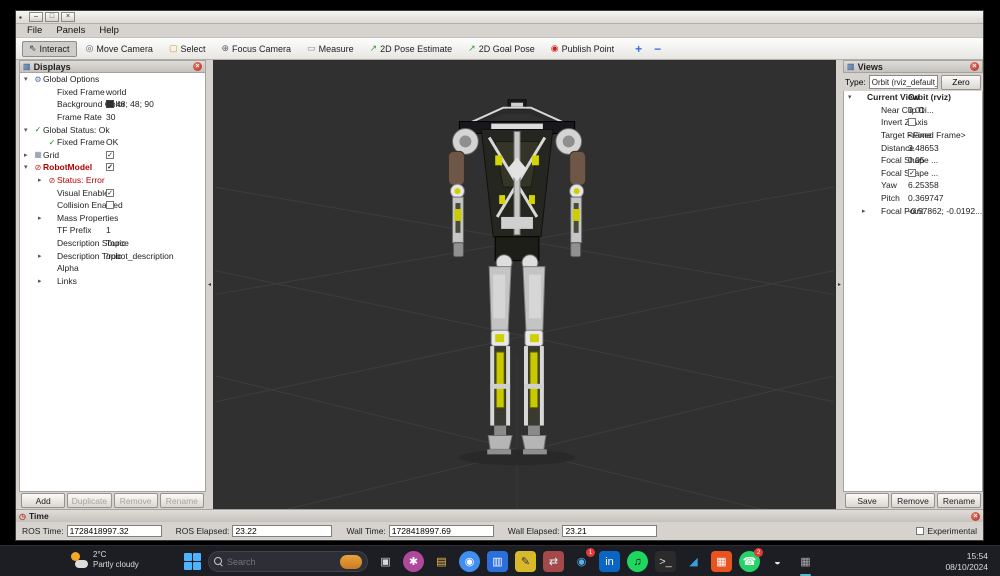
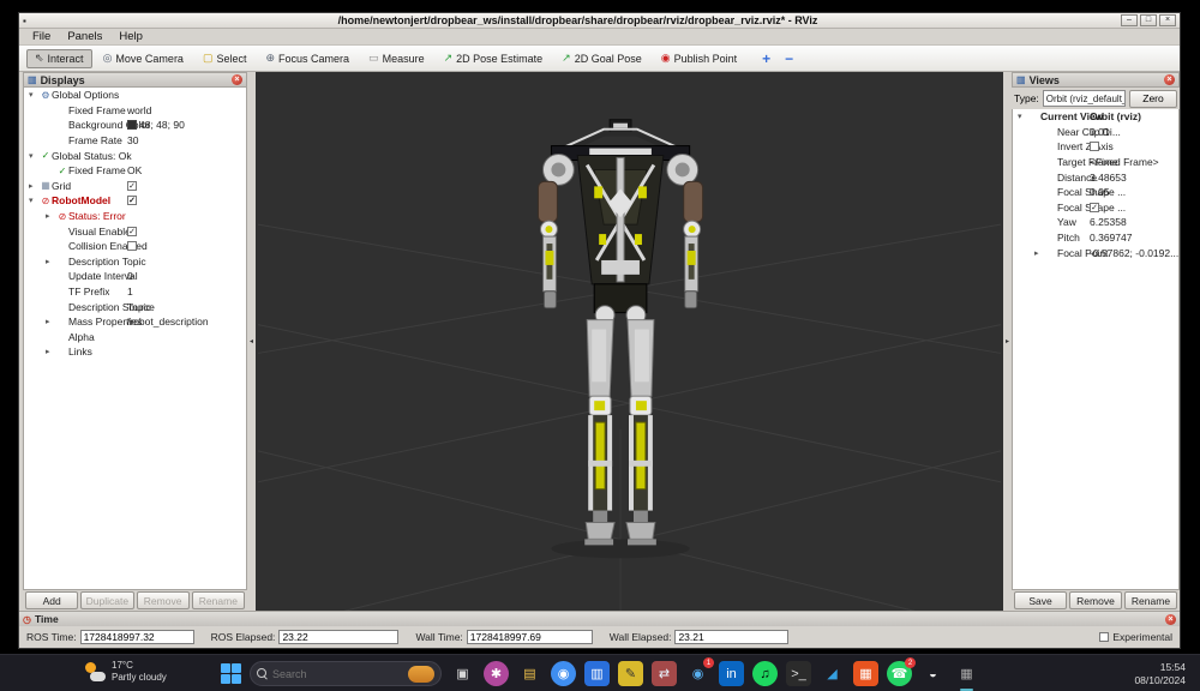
  ▪
+ /home/newtonjert/dropbear_ws/install/dropbear/share/dropbear/rviz/dropbear_rviz.rviz* - RViz
  File
  Panels
  Help
  ⇖
  Interact
  ◎
  Move Camera
  ▢
  Select
  ⊕
  Focus Camera
  ▭
  Measure
  ↗
  2D Pose Estimate
  ↗
  2D Goal Pose
  ◉
  Publish Point
  +
  −
  ▥
  Displays
  ⚙
  Global Options
  Fixed Frame
  world
  Backgroundlor
  48; 48; 90
  Frame Rate
  30
  ✓
  Global Status: Ok
  ✓
  Fixed Frame
  OK
  ▦
  Grid
  ⊘
  RobotModel
  ⊘
  Status: Error
  Visual Enabl
  Collision Enaed
- Mass Properties
+ Description Topic
+ Update Interval
+ 0
  TF Prefix
  1
  Description Source
  Topic
- Description Topic
+ Mass Properties
  /robot_description
  Alpha
  Links
  Add
  Duplicate
  Remove
  Rename
  ▥
  Views
  Type:
  Orbit (rviz_default
  Zero
  Current View
  Orbit (rviz)
  Near Clip Di...
  0.01
  Invertxis
  Target Frame
  <Fixed Frame>
  Distance
  3.48653
  Focal Shape ...
  0.05
  Focal Sape ...
  Yaw
  6.25358
  Pitch
  0.369747
  Focal Point
  -0.57862; -0.0192...
  Save
  Remove
  Rename
  ◷
  Time
  ROS Time:
  1728418997.32
  ROS Elapsed:
  23.22
  Wall Time:
  1728418997.69
  Wall Elapsed:
  23.21
  Experimental
- 2°C
+ 17°C
  Partly cloudy
  Search
  ▣
  ✱
  ▤
  ◉
  ▥
  ✎
  ⇄
  ◉
  in
  ♫
  >_
  ◢
  ▦
  ☎
  ◒
  ▦
  15:54
  08/10/2024
